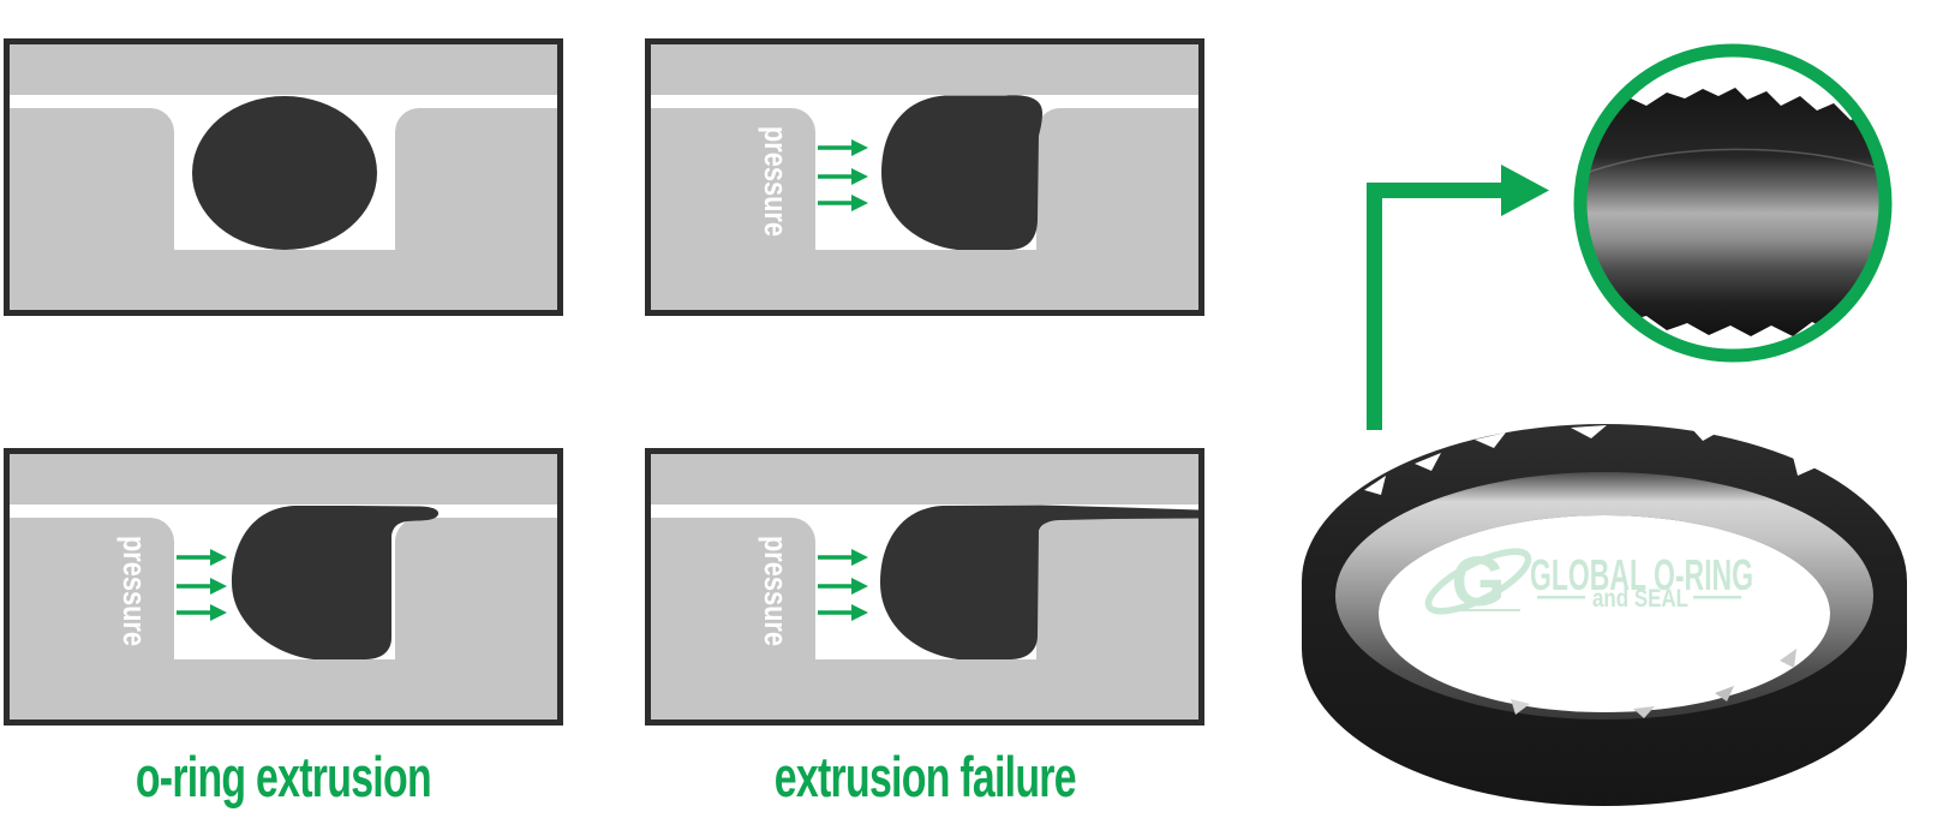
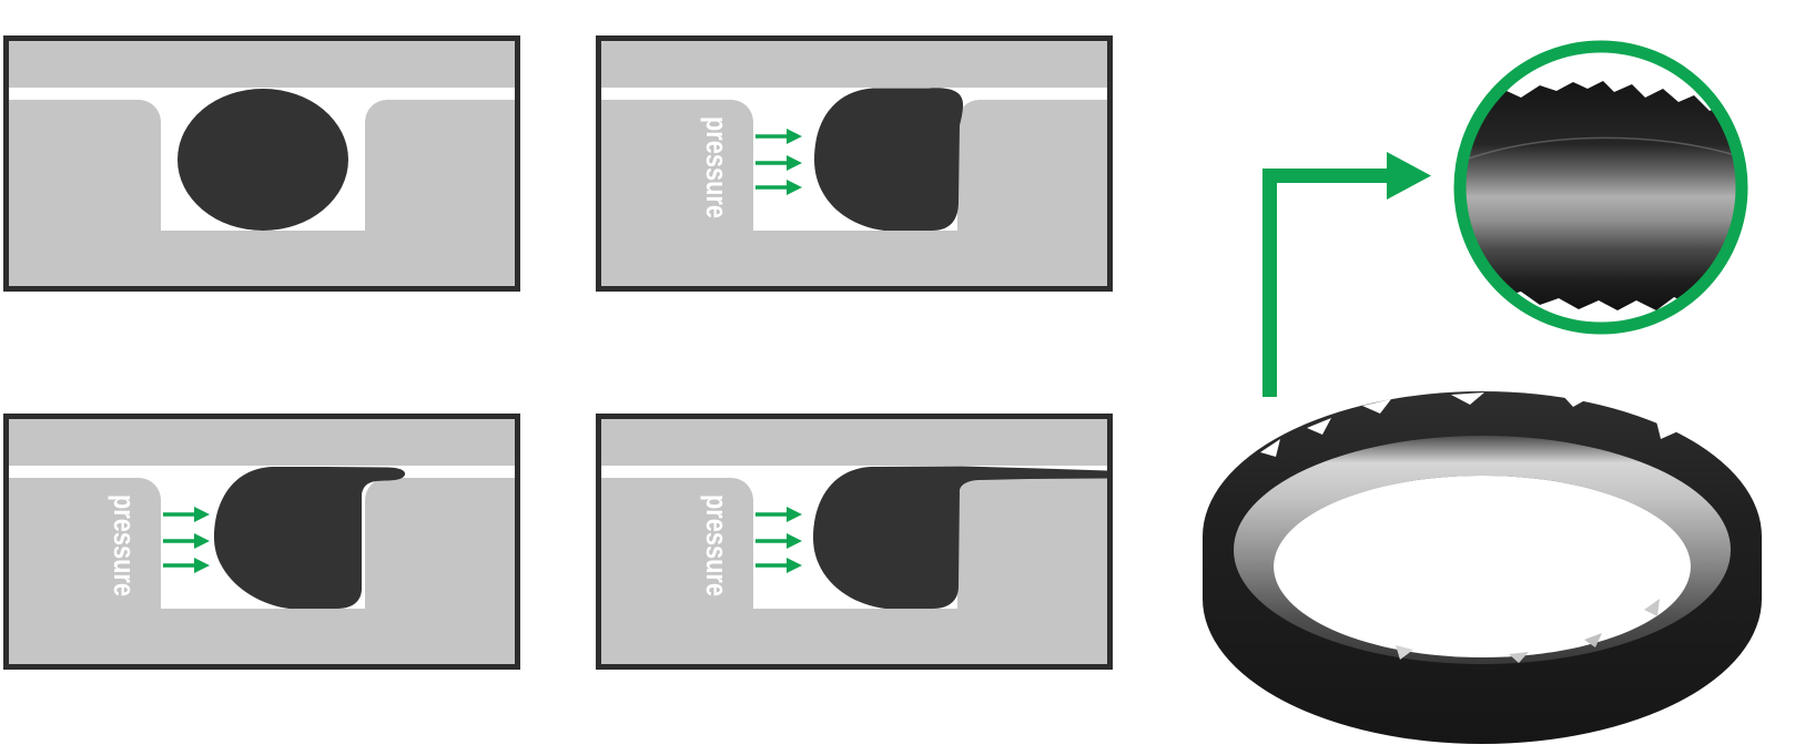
- o-ring extrusion
- extrusion failure
- G
- GLOBAL O-RING
- and SEAL
